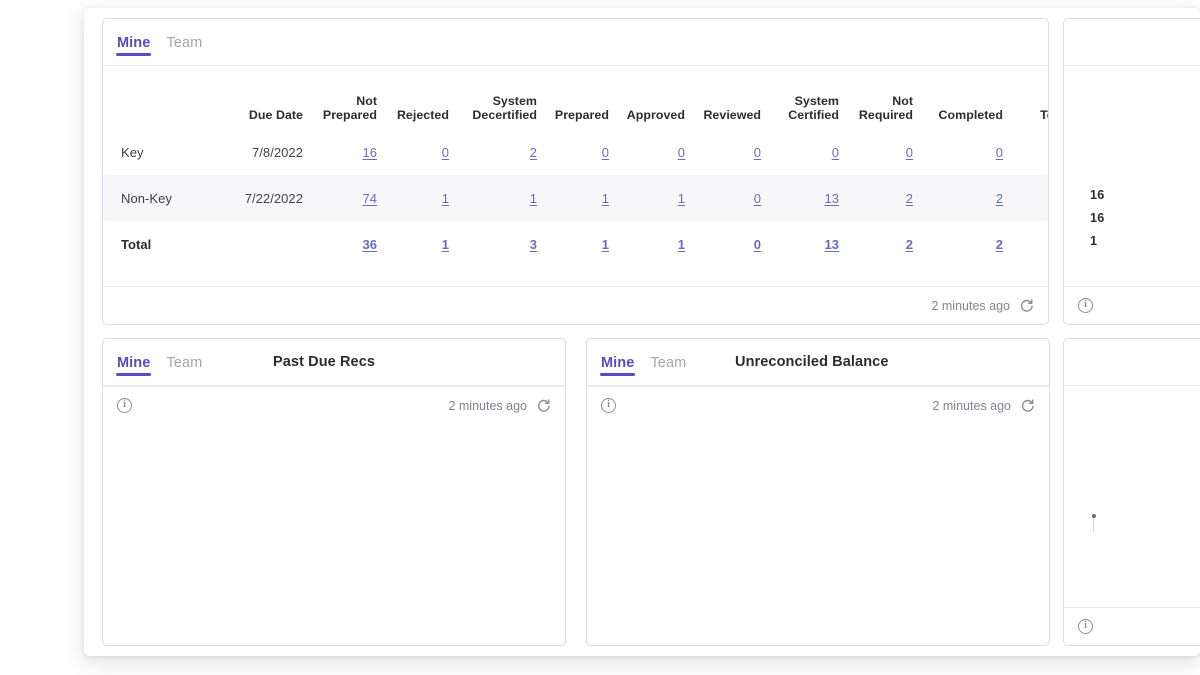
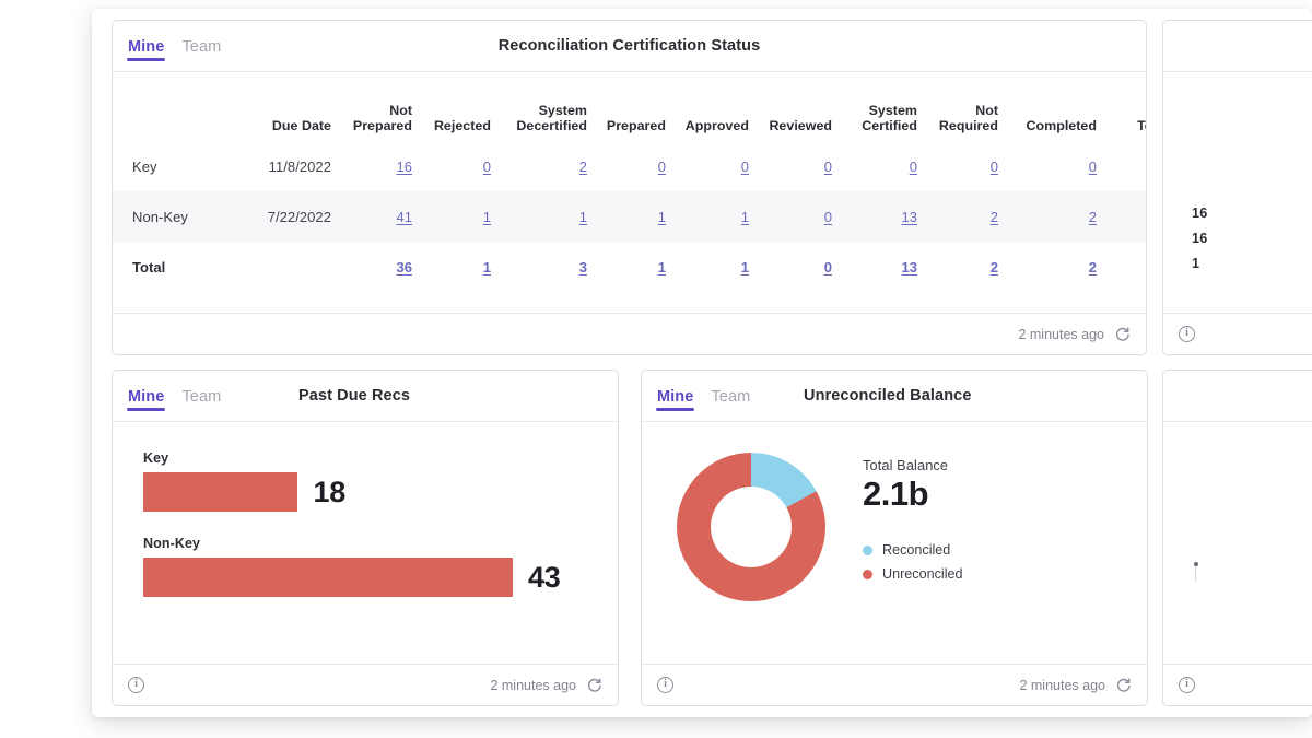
  Mine
  Team
+ Reconciliation Certification Status
  	Due Date	Not Prepared	Rejected	System Decertified	Prepared	Approved	Reviewed	System Certified	Not Required	Completed	T
- Key	7/8/2022	16	0	2	0	0	0	0	0	0
+ Key	11/8/2022	16	0	2	0	0	0	0	0	0
- Non-Key	7/22/2022	74	1	1	1	1	0	13	2	2
+ Non-Key	7/22/2022	41	1	1	1	1	0	13	2	2
  Total		36	1	3	1	1	0	13	2	2
  2 minutes ago
  16
  16
  1
  i
  Mine
  Team
  Past Due Recs
+ Key
+ 18
+ Non-Key
+ 43
  i
  2 minutes ago
  Mine
  Team
  Unreconciled Balance
+ Total Balance
+ 2.1b
+ Reconciled
+ Unreconciled
  i
  2 minutes ago
  i
